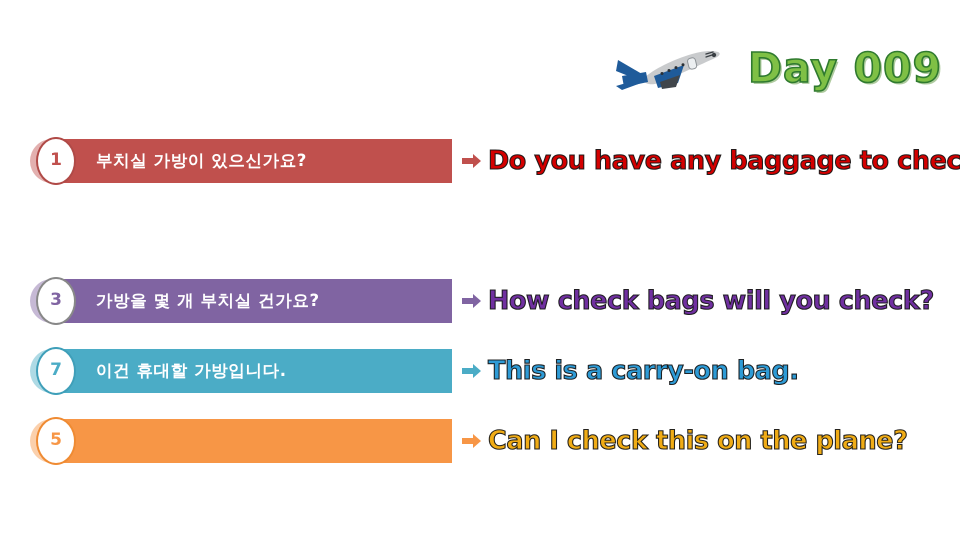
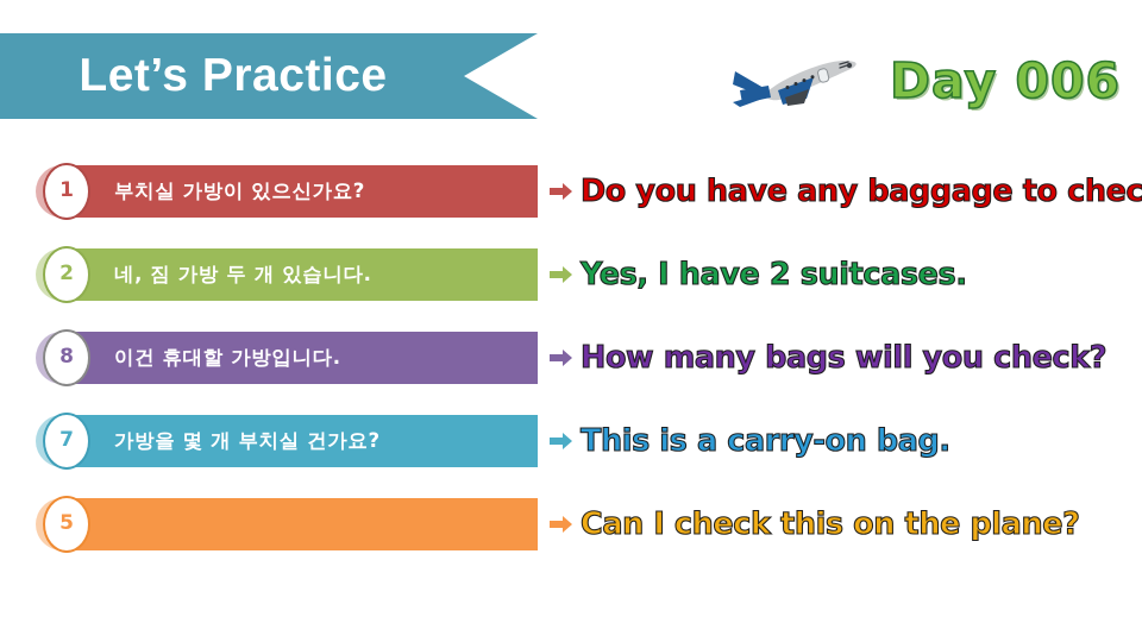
+ Let’s Practice
- Day 009
+ Day 006
  부치실 가방이 있으신가요?
  1
  Do you have any baggage to chec
+ 네, 짐 가방 두 개 있습니다.
+ 2
+ Yes, I have 2 suitcases.
- 가방을 몇 개 부치실 건가요?
+ 이건 휴대할 가방입니다.
- 3
+ 8
- How check bags will you check?
+ How many bags will you check?
- 이건 휴대할 가방입니다.
+ 가방을 몇 개 부치실 건가요?
  7
  This is a carry-on bag.
  5
  Can I check this on the plane?
